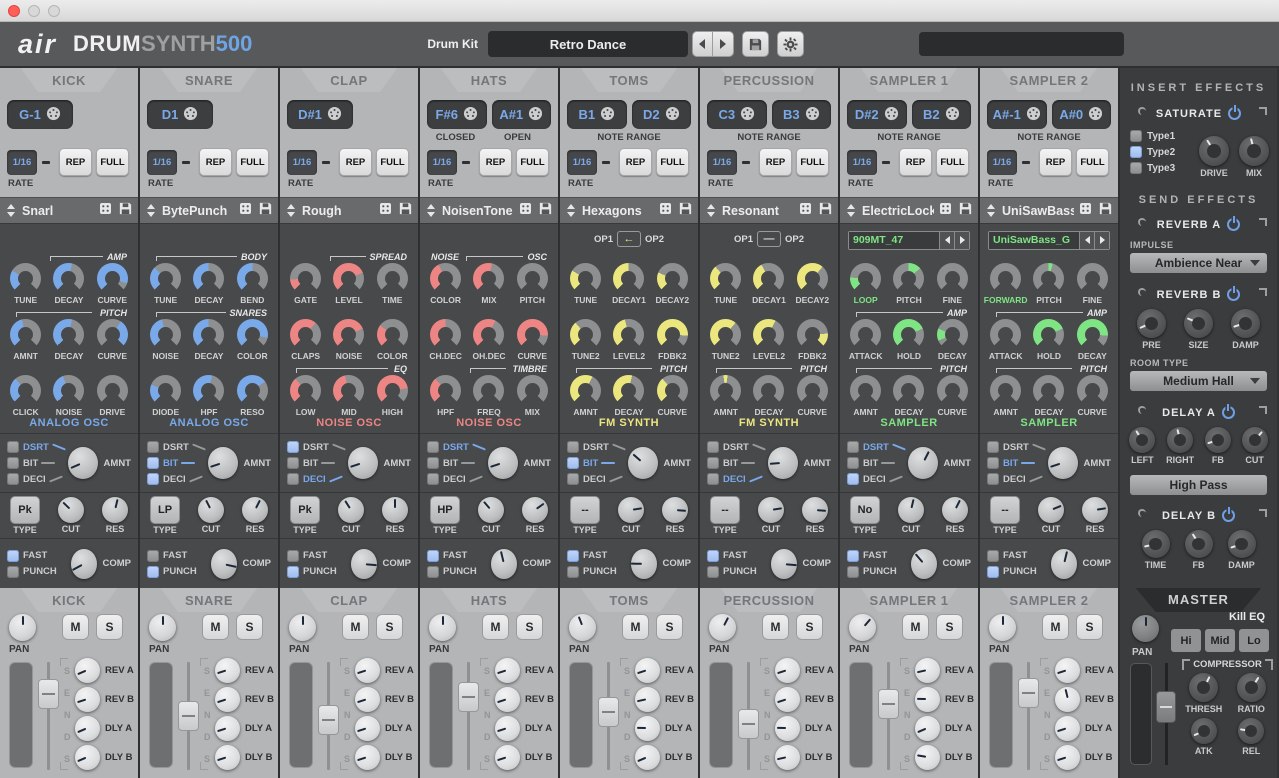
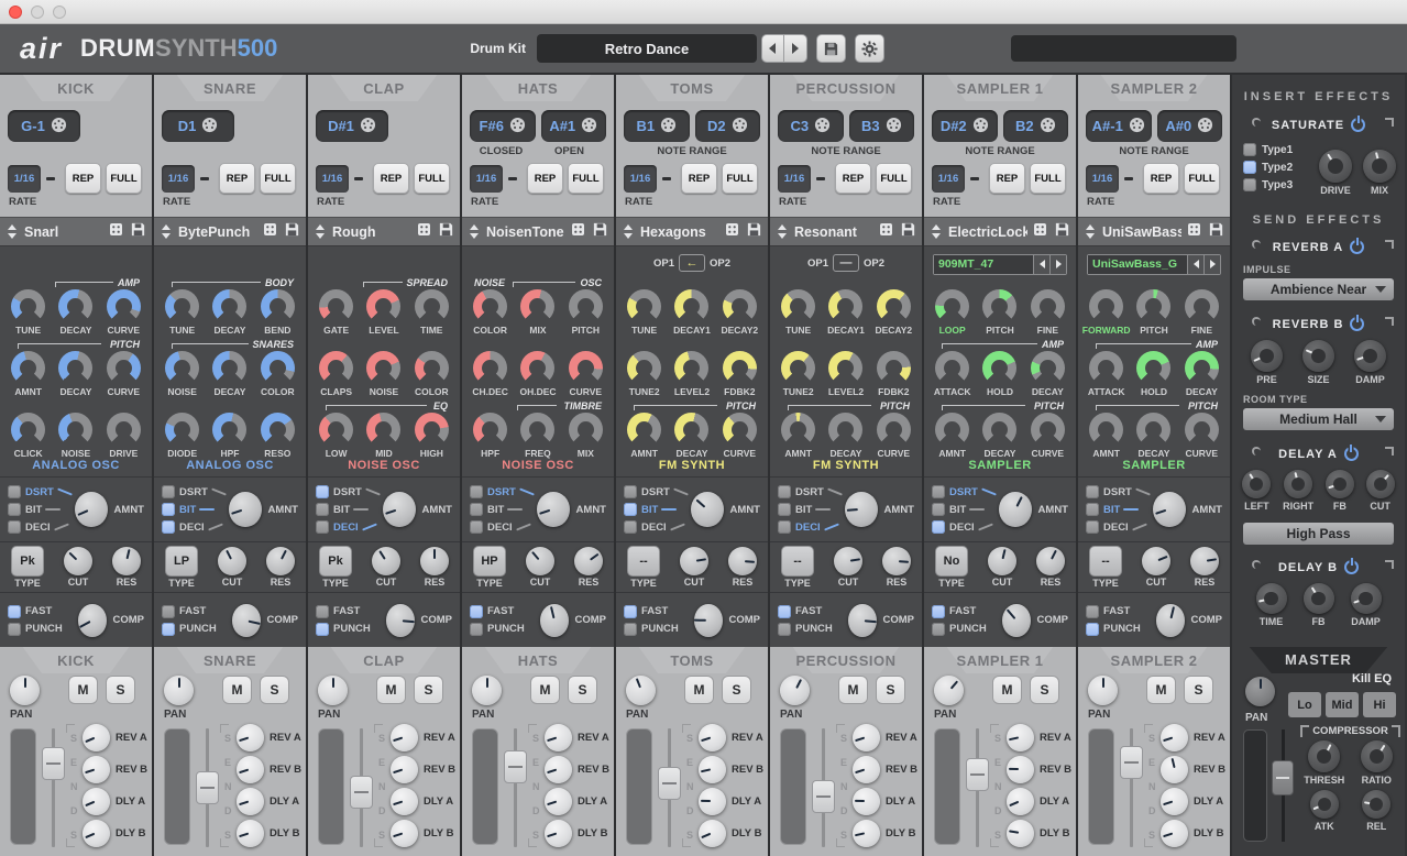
  air
  DRUM
  SYNTH
  500
  Drum Kit
  Retro Dance
  KICK
  G-1
  1/16
  REP
  FULL
  RATE
  Snarl
  AMP
  TUNE
  DECAY
  CURVE
  PITCH
  AMNT
  DECAY
  CURVE
  CLICK
  NOISE
  DRIVE
  ANALOG OSC
  DSRT
  BIT
  DECI
  AMNT
  Pk
  TYPE
  CUT
  RES
  FAST
  PUNCH
  COMP
  KICK
  PAN
  M
  S
  S
  E
  N
  D
  S
  REV A
  REV B
  DLY A
  DLY B
  SNARE
  D1
  1/16
  REP
  FULL
  RATE
  BytePunch
  BODY
  TUNE
  DECAY
  BEND
  SNARES
  NOISE
  DECAY
  COLOR
  DIODE
  HPF
  RESO
  ANALOG OSC
  DSRT
  BIT
  DECI
  AMNT
  LP
  TYPE
  CUT
  RES
  FAST
  PUNCH
  COMP
  SNARE
  PAN
  M
  S
  S
  E
  N
  D
  S
  REV A
  REV B
  DLY A
  DLY B
  CLAP
  D#1
  1/16
  REP
  FULL
  RATE
  Rough
  SPREAD
  GATE
  LEVEL
  TIME
  CLAPS
  NOISE
  COLOR
  EQ
  LOW
  MID
  HIGH
  NOISE OSC
  DSRT
  BIT
  DECI
  AMNT
  Pk
  TYPE
  CUT
  RES
  FAST
  PUNCH
  COMP
  CLAP
  PAN
  M
  S
  S
  E
  N
  D
  S
  REV A
  REV B
  DLY A
  DLY B
  HATS
  F#6
  A#1
  CLOSED
  OPEN
  1/16
  REP
  FULL
  RATE
  NoisenTone
  NOISE
  OSC
  COLOR
  MIX
  PITCH
  CH.DEC
  OH.DEC
  CURVE
  TIMBRE
  HPF
  FREQ
  MIX
  NOISE OSC
  DSRT
  BIT
  DECI
  AMNT
  HP
  TYPE
  CUT
  RES
  FAST
  PUNCH
  COMP
  HATS
  PAN
  M
  S
  S
  E
  N
  D
  S
  REV A
  REV B
  DLY A
  DLY B
  TOMS
  B1
  D2
  NOTE RANGE
  1/16
  REP
  FULL
  RATE
  Hexagons
  OP1
  ←
  OP2
  TUNE
  DECAY1
  DECAY2
  TUNE2
  LEVEL2
  FDBK2
  PITCH
  AMNT
  DECAY
  CURVE
  FM SYNTH
  DSRT
  BIT
  DECI
  AMNT
  --
  TYPE
  CUT
  RES
  FAST
  PUNCH
  COMP
  TOMS
  PAN
  M
  S
  S
  E
  N
  D
  S
  REV A
  REV B
  DLY A
  DLY B
  PERCUSSION
  C3
  B3
  NOTE RANGE
  1/16
  REP
  FULL
  RATE
  Resonant
  OP1
  —
  OP2
  TUNE
  DECAY1
  DECAY2
  TUNE2
  LEVEL2
  FDBK2
  PITCH
  AMNT
  DECAY
  CURVE
  FM SYNTH
  DSRT
  BIT
  DECI
  AMNT
  --
  TYPE
  CUT
  RES
  FAST
  PUNCH
  COMP
  PERCUSSION
  PAN
  M
  S
  S
  E
  N
  D
  S
  REV A
  REV B
  DLY A
  DLY B
  SAMPLER 1
  D#2
  B2
  NOTE RANGE
  1/16
  REP
  FULL
  RATE
  ElectricLock
  909MT_47
  LOOP
  PITCH
  FINE
  AMP
  ATTACK
  HOLD
  DECAY
  PITCH
  AMNT
  DECAY
  CURVE
  SAMPLER
  DSRT
  BIT
  DECI
  AMNT
  No
  TYPE
  CUT
  RES
  FAST
  PUNCH
  COMP
  SAMPLER 1
  PAN
  M
  S
  S
  E
  N
  D
  S
  REV A
  REV B
  DLY A
  DLY B
  SAMPLER 2
  A#-1
  A#0
  NOTE RANGE
  1/16
  REP
  FULL
  RATE
  UniSawBass
  UniSawBass_G
  FORWARD
  PITCH
  FINE
  AMP
  ATTACK
  HOLD
  DECAY
  PITCH
  AMNT
  DECAY
  CURVE
  SAMPLER
  DSRT
  BIT
  DECI
  AMNT
  --
  TYPE
  CUT
  RES
  FAST
  PUNCH
  COMP
  SAMPLER 2
  PAN
  M
  S
  S
  E
  N
  D
  S
  REV A
  REV B
  DLY A
  DLY B
  INSERT EFFECTS
  SATURATE
  Type1
  Type2
  Type3
  DRIVE
  MIX
  SEND EFFECTS
  REVERB A
  IMPULSE
  Ambience Near
  REVERB B
  PRE
  SIZE
  DAMP
  ROOM TYPE
  Medium Hall
  DELAY A
  LEFT
  RIGHT
  FB
  CUT
  High Pass
  DELAY B
  TIME
  FB
  DAMP
  MASTER
  PAN
  Kill EQ
- Hi
+ Lo
  Mid
- Lo
+ Hi
  COMPRESSOR
  THRESH
  RATIO
  ATK
  REL
